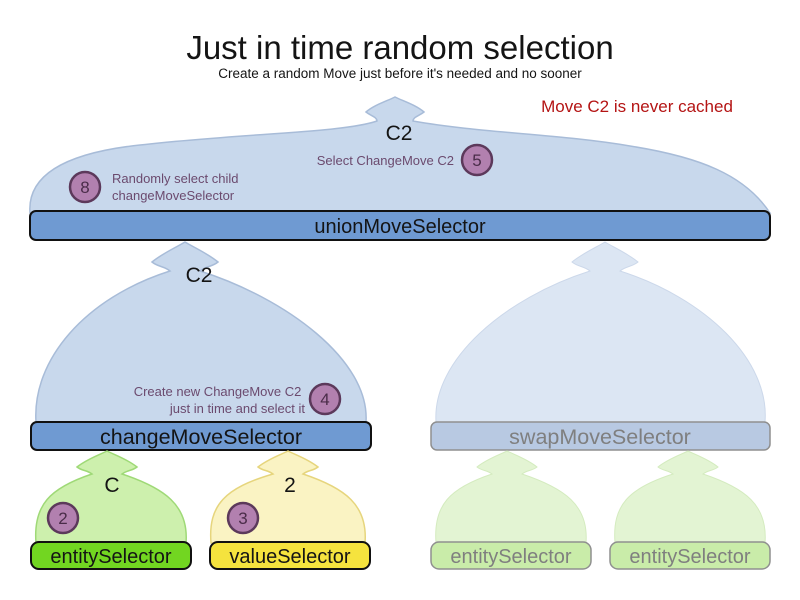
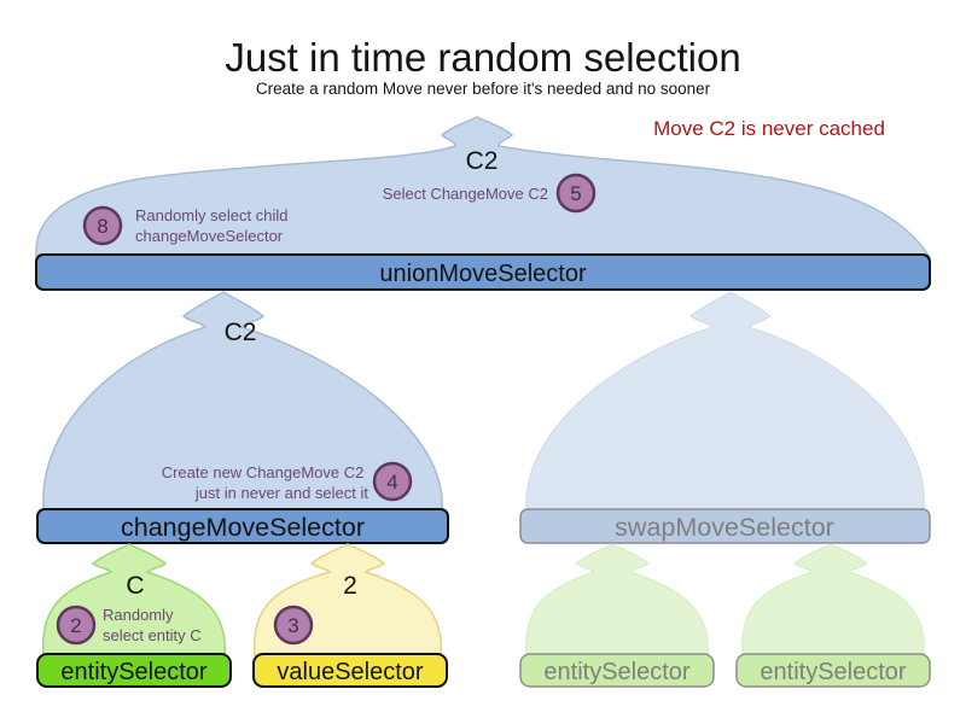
  Just in time random selection
- Create a random Move just before it's needed and no sooner
+ Create a random Move never before it's needed and no sooner
  Move C2 is never cached
  C2
  Select ChangeMove C2
  5
  8
  Randomly select child changeMoveSelector
  unionMoveSelector
  C2
- Create new ChangeMove C2 just in time and select it
+ Create new ChangeMove C2 just in never and select it
  4
  changeMoveSelector
  swapMoveSelector
  C
  2
+ Randomly select entity C
  2
  3
  entitySelector
  valueSelector
  entitySelector
  entitySelector
